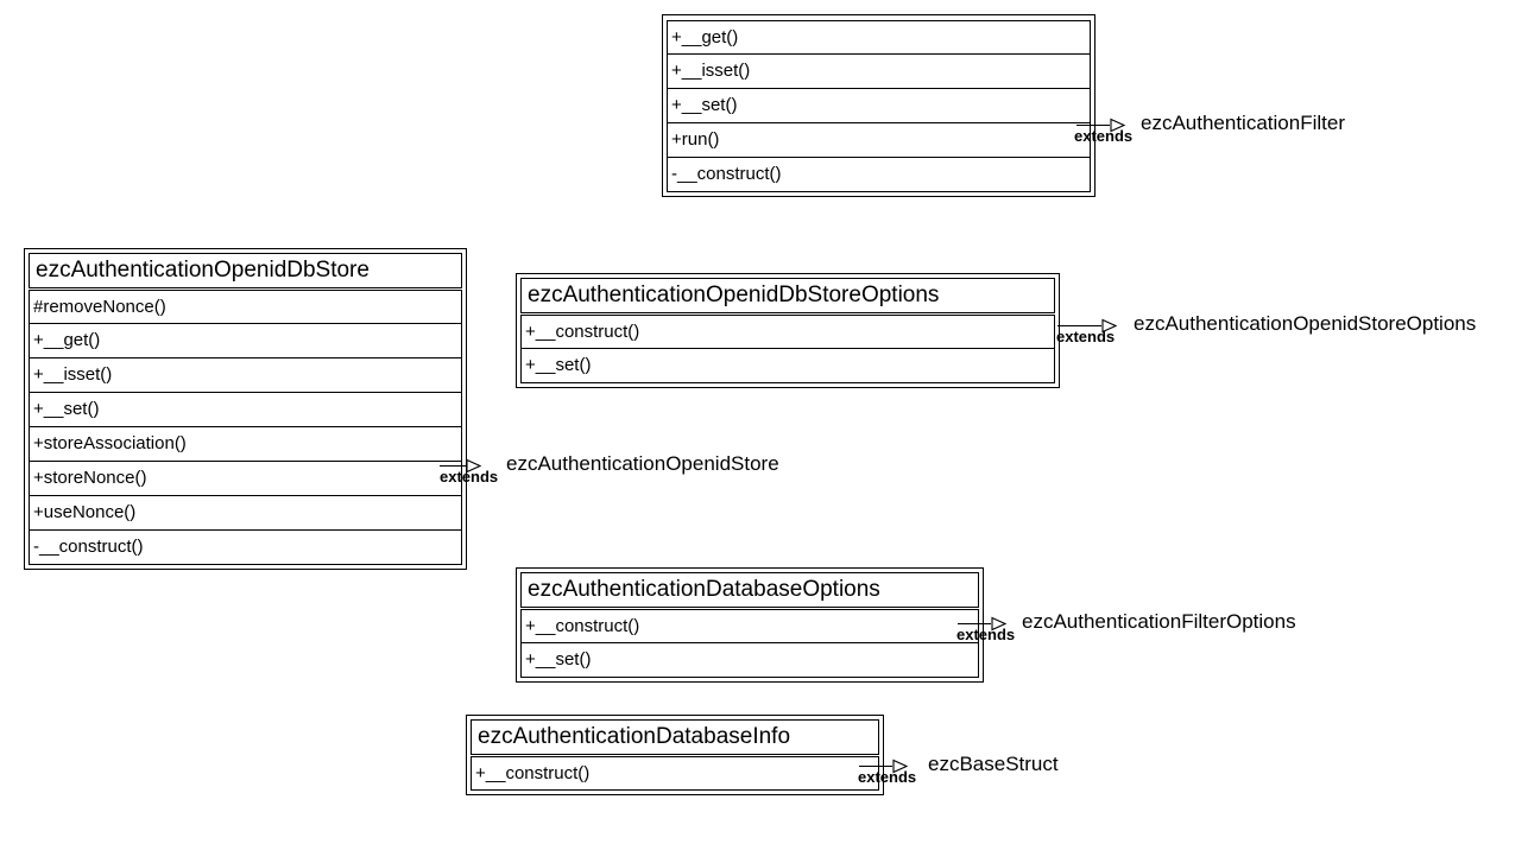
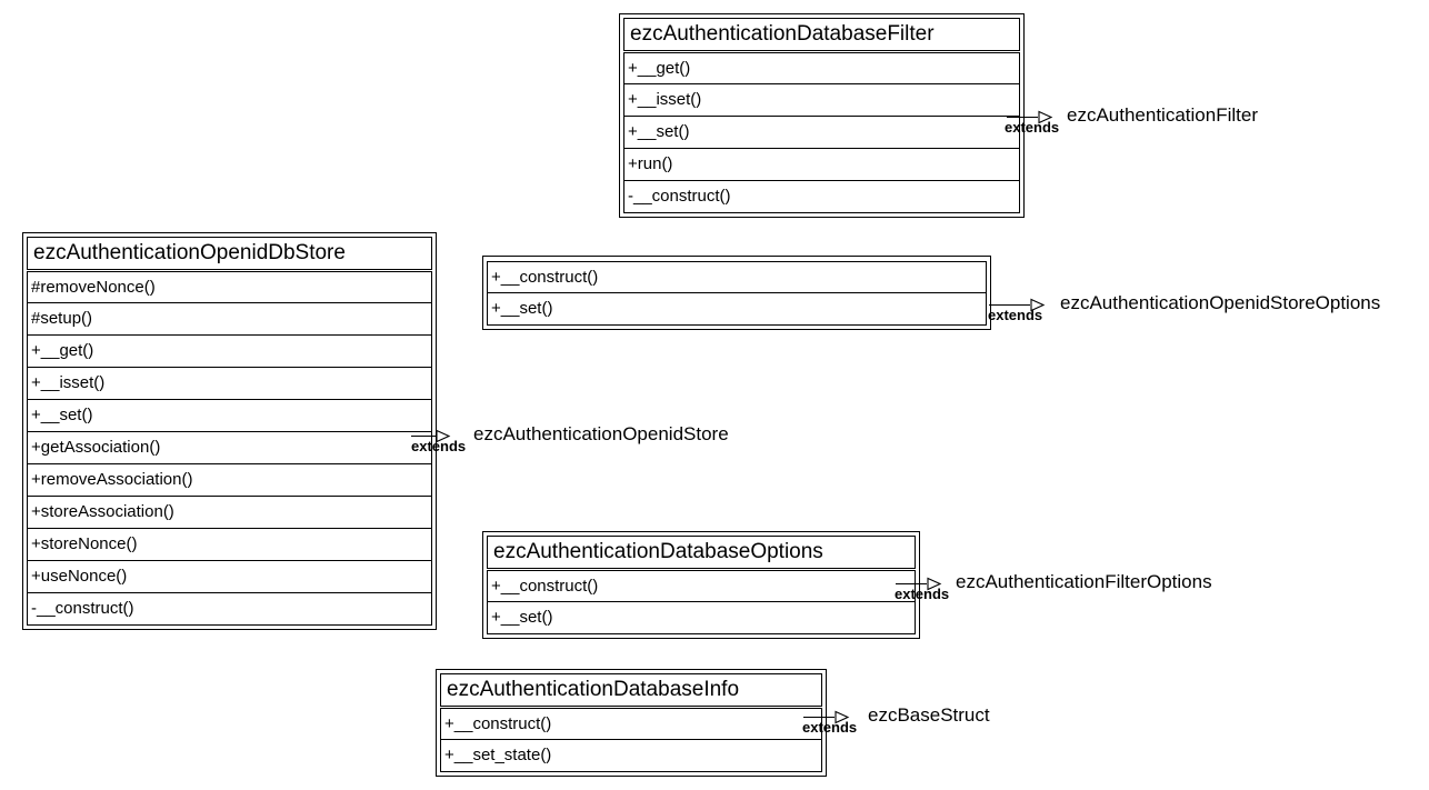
+ ezcAuthenticationDatabaseFilter
  +__get()
  +__isset()
  +__set()
  +run()
  -__construct()
  ezcAuthenticationOpenidDbStore
  #removeNonce()
+ #setup()
  +__get()
  +__isset()
  +__set()
+ +getAssociation()
+ +removeAssociation()
  +storeAssociation()
  +storeNonce()
  +useNonce()
  -__construct()
- ezcAuthenticationOpenidDbStoreOptions
  +__construct()
  +__set()
  ezcAuthenticationDatabaseOptions
  +__construct()
  +__set()
  ezcAuthenticationDatabaseInfo
  +__construct()
+ +__set_state()
  extends
  ezcAuthenticationFilter
  extends
  ezcAuthenticationOpenidStore
  extends
  ezcAuthenticationOpenidStoreOptions
  extends
  ezcAuthenticationFilterOptions
  extends
  ezcBaseStruct
